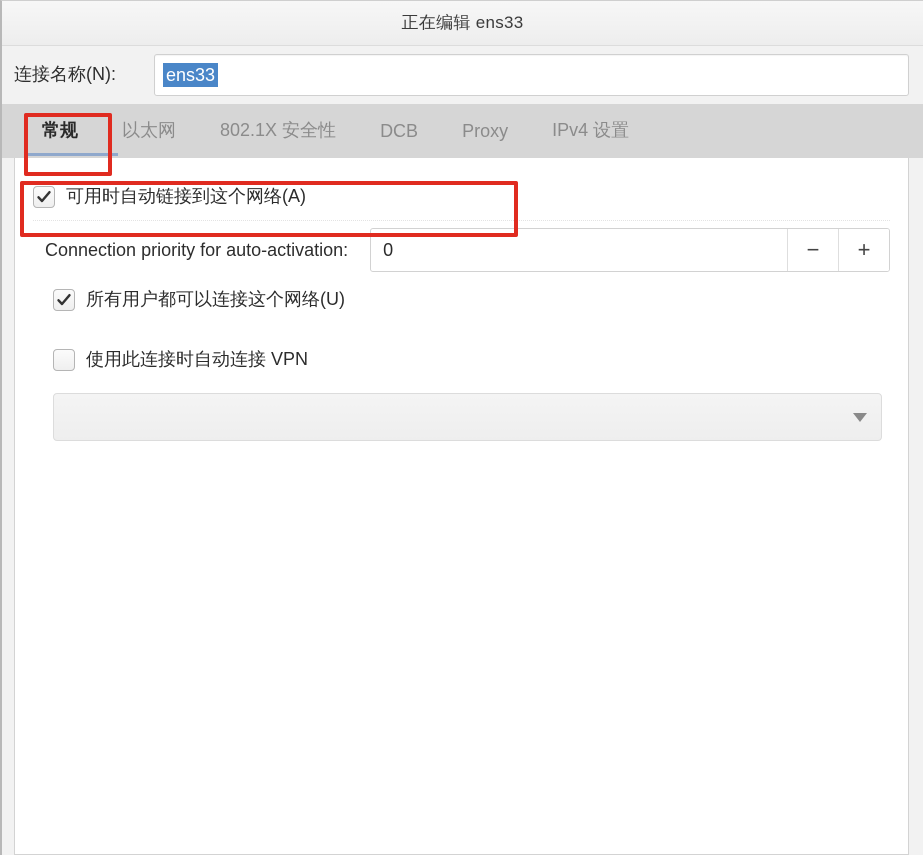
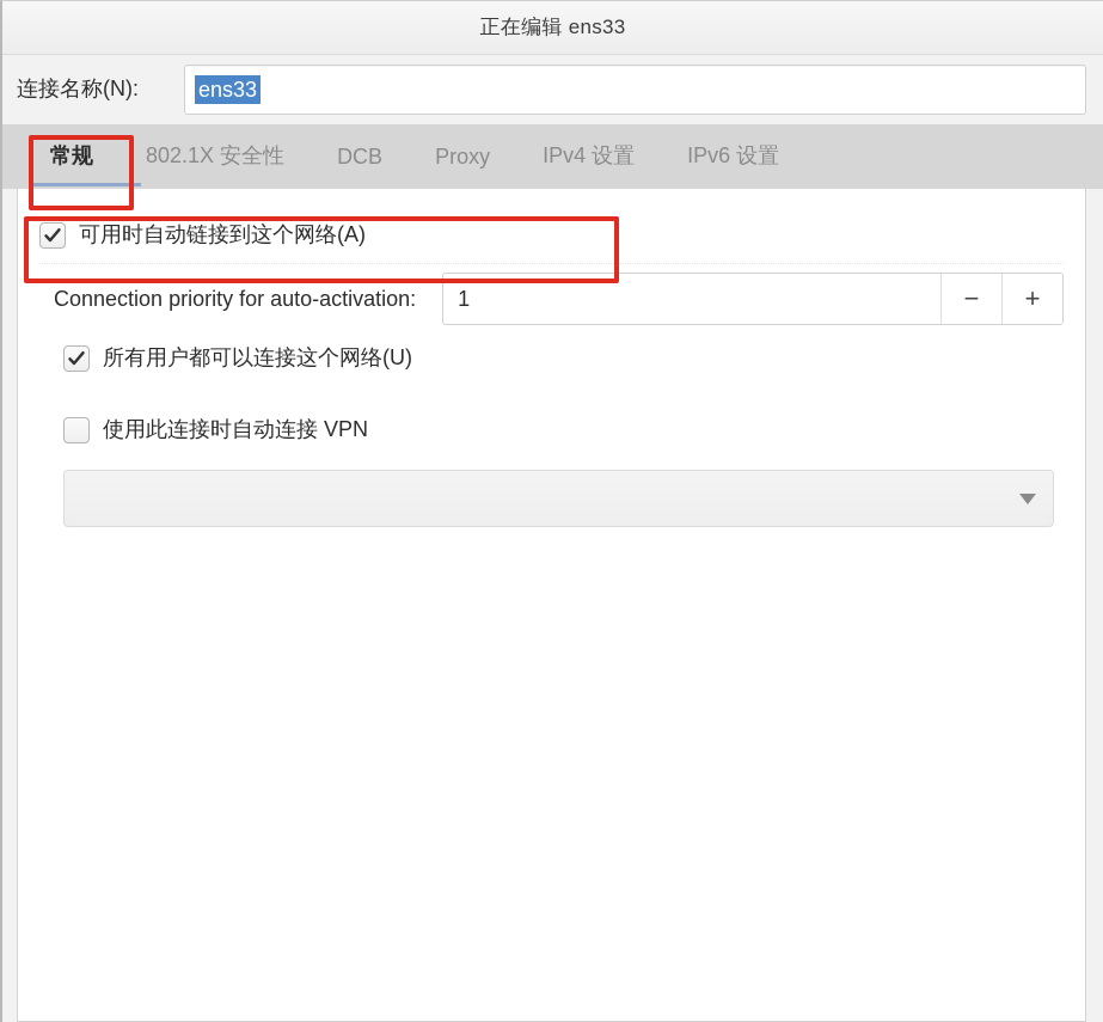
  正在编辑 ens33
  连接名称(N):
  ens33
  常规
- 以太网
  802.1X 安全性
  DCB
  Proxy
  IPv4 设置
+ IPv6 设置
  可用时自动链接到这个网络(A)
  Connection priority for auto-activation:
- 0
+ 1
  −
  +
  所有用户都可以连接这个网络(U)
  使用此连接时自动连接 VPN
